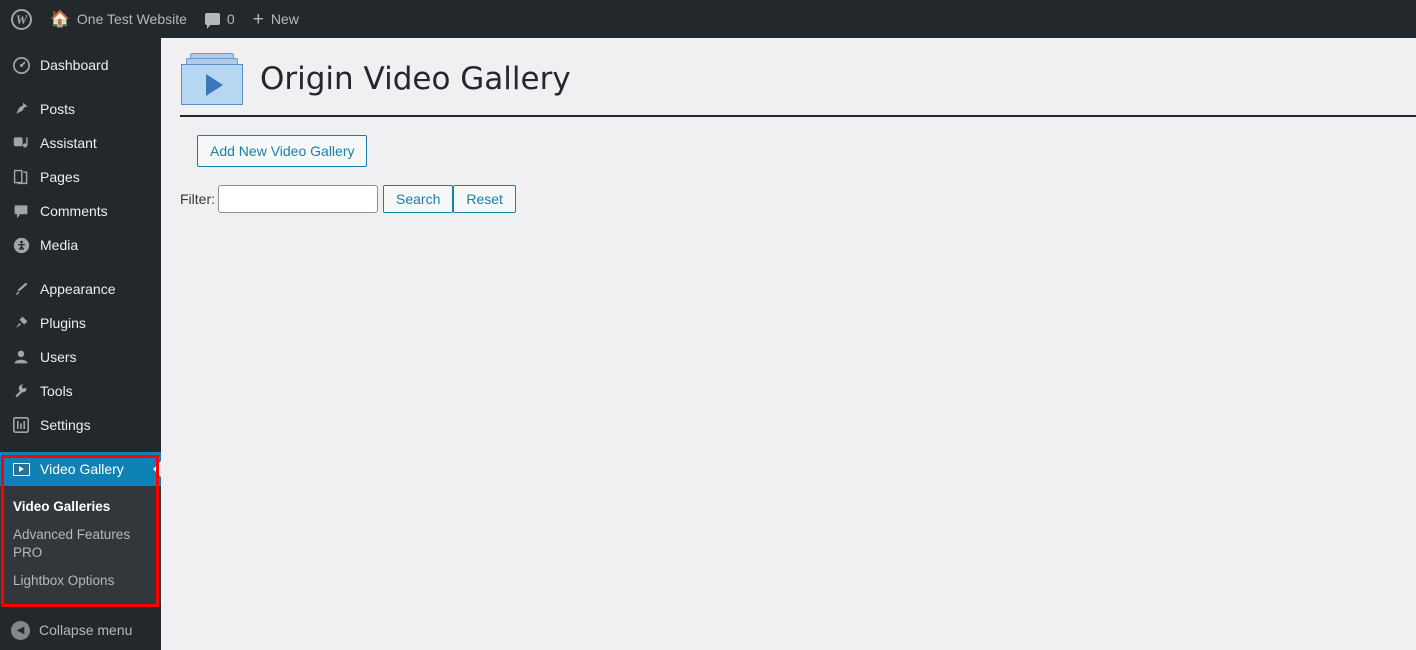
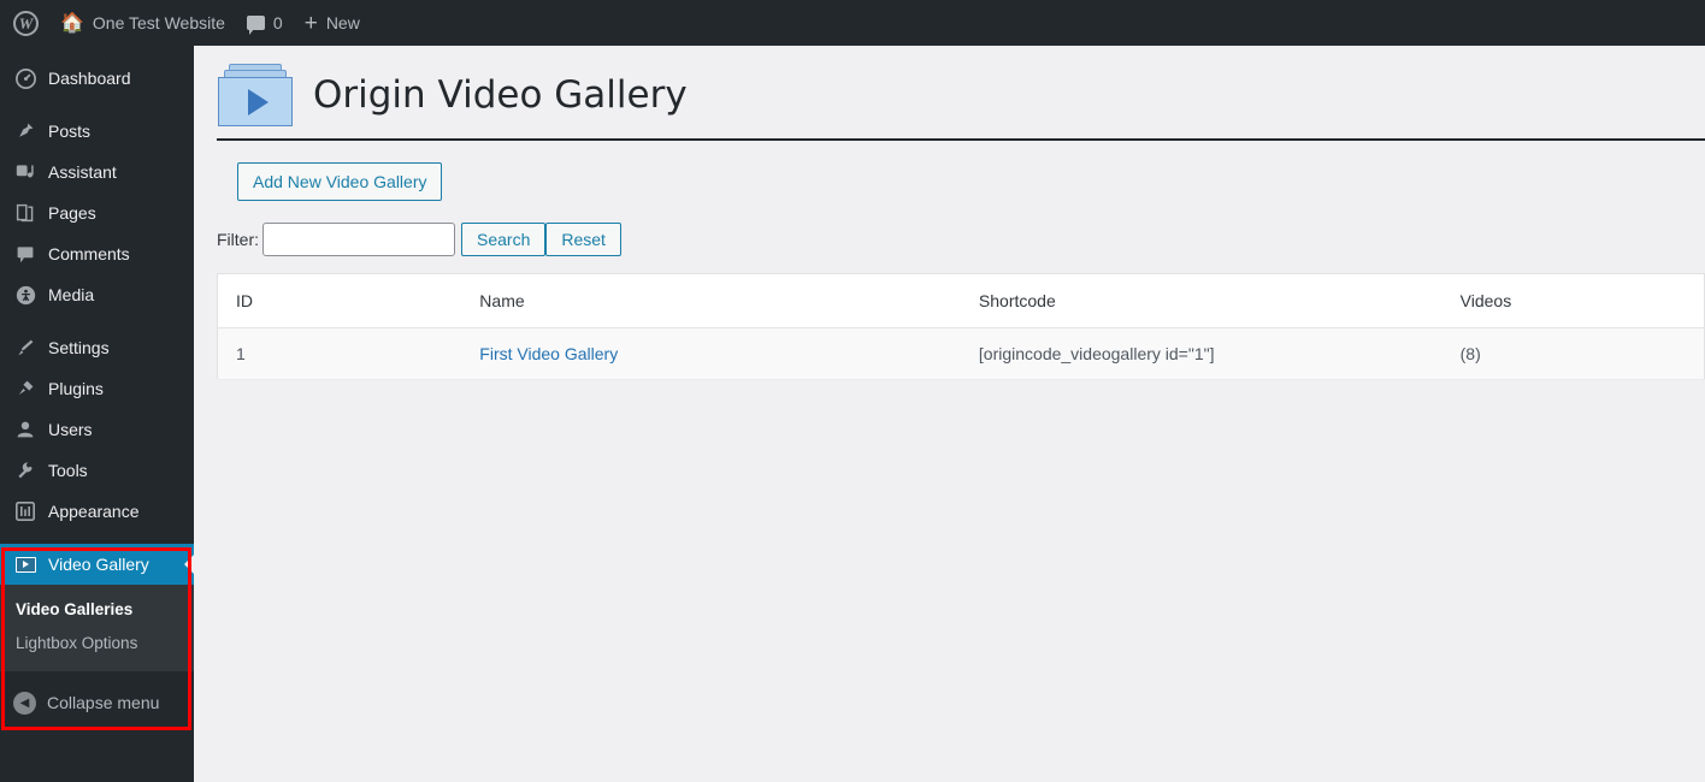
  W
  🏠
  One Test Website
  0
  +
  New
  Dashboard
  Posts
  Assistant
  Pages
  Comments
  Media
- Appearance
+ Settings
  Plugins
  Users
  Tools
- Settings
+ Appearance
  Video Gallery
  Video Galleries
- Advanced Features PRO
  Lightbox Options
  ◀
  Collapse menu
  Origin Video Gallery
  Add New Video Gallery
  Filter:
  Search
  Reset
+ ID	Name	Shortcode	Videos
+ 1	First Video Gallery	[origincode_videogallery id="1"]	(8)
